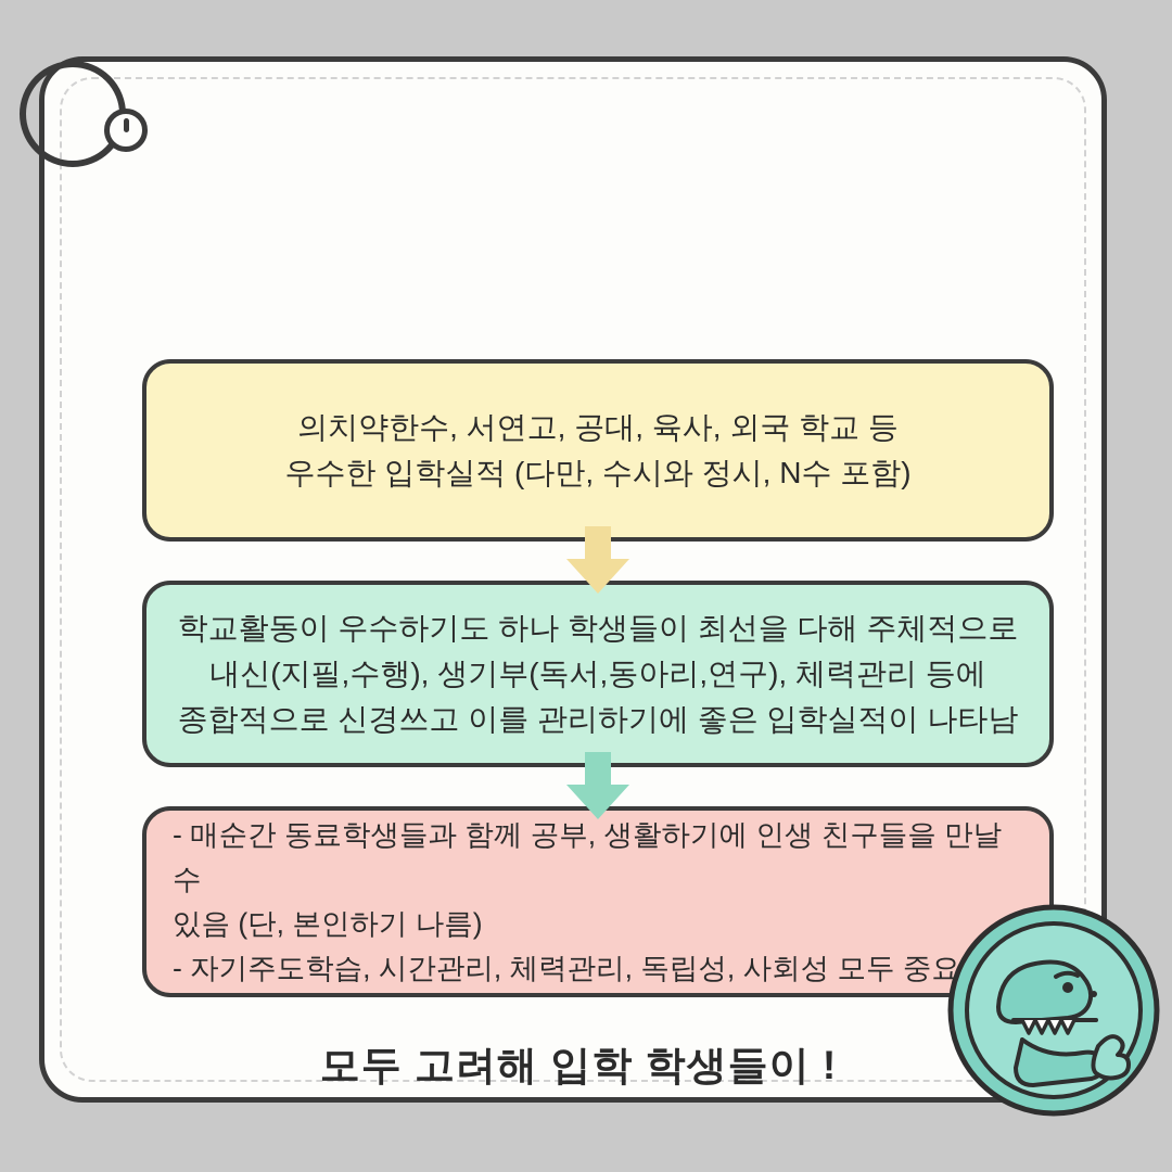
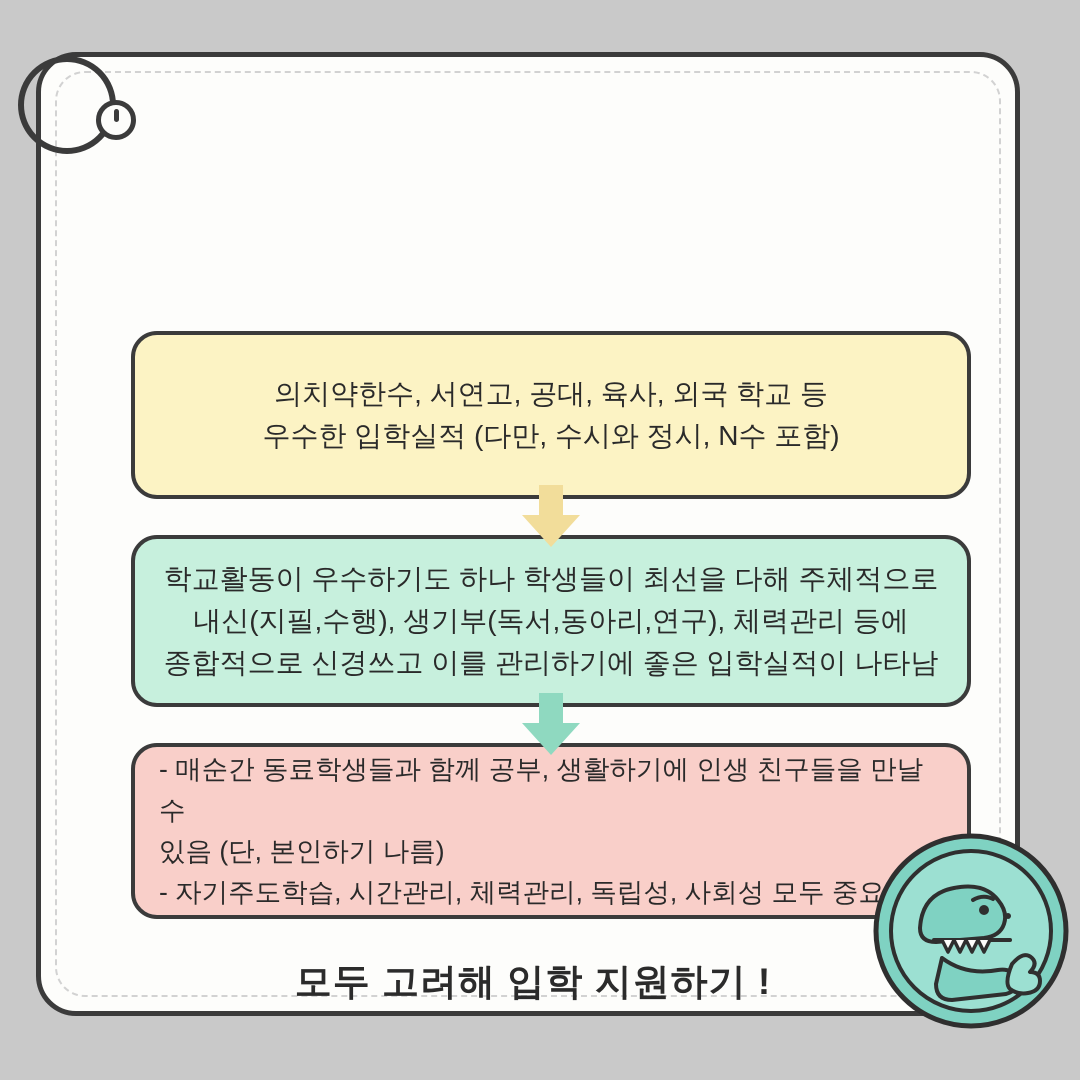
  의치약한수, 서연고, 공대, 육사, 외국 학교 등
  우수한 입학실적 (다만, 수시와 정시, N수 포함)
  학교활동이 우수하기도 하나 학생들이 최선을 다해 주체적으로
  내신(지필,수행), 생기부(독서,동아리,연구), 체력관리 등에
  종합적으로 신경쓰고 이를 관리하기에 좋은 입학실적이 나타남
  - 매순간 동료학생들과 함께 공부, 생활하기에 인생 친구들을 만날 수
  있음 (단, 본인하기 나름)
  - 자기주도학습, 시간관리, 체력관리, 독립성, 사회성 모두 중요
- 모두 고려해 입학 학생들이 !
+ 모두 고려해 입학 지원하기 !
